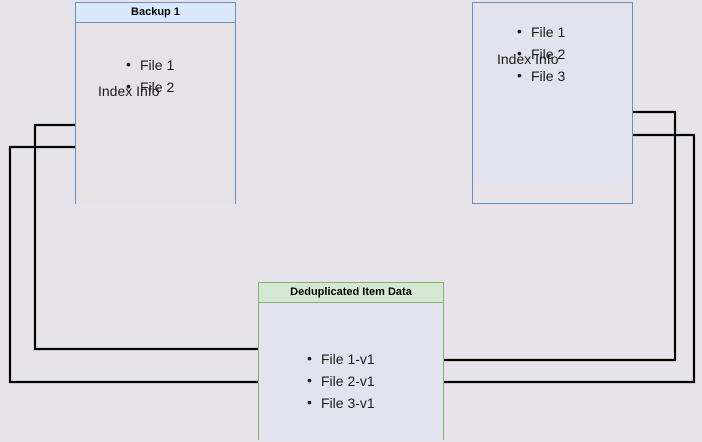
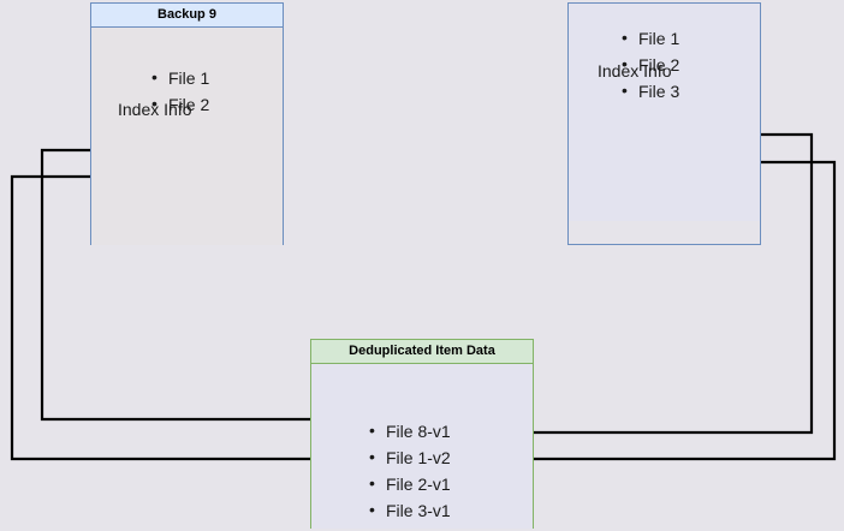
- Backup 1
+ Backup 9
  Index Info
  File 1
  File 2
  Index Info
  File 1
  File 2
  File 3
  Deduplicated Item Data
- File 1-v1
+ File 8-v1
+ File 1-v2
  File 2-v1
  File 3-v1
